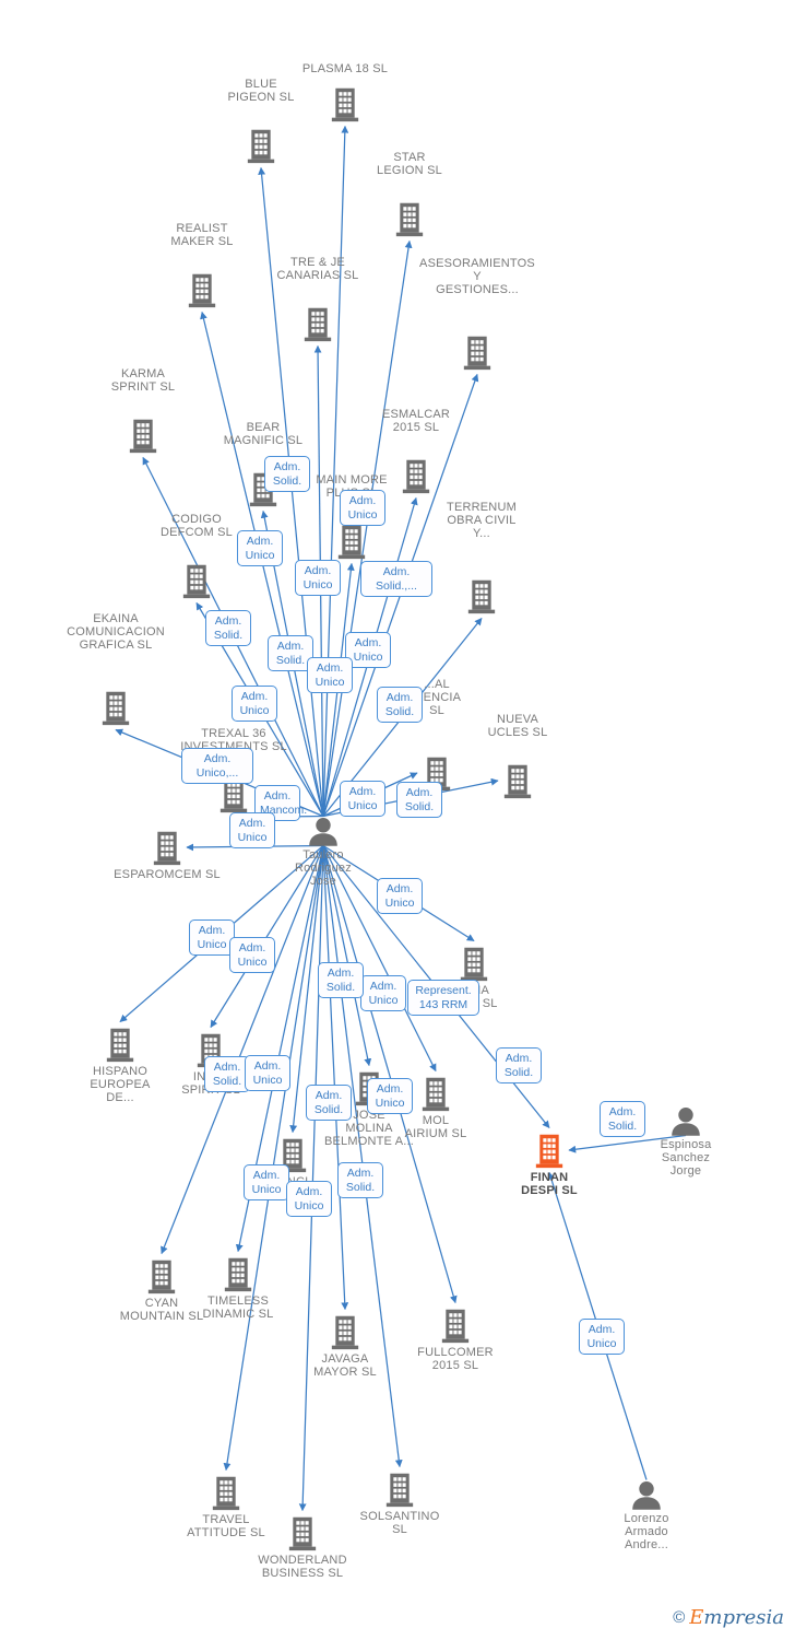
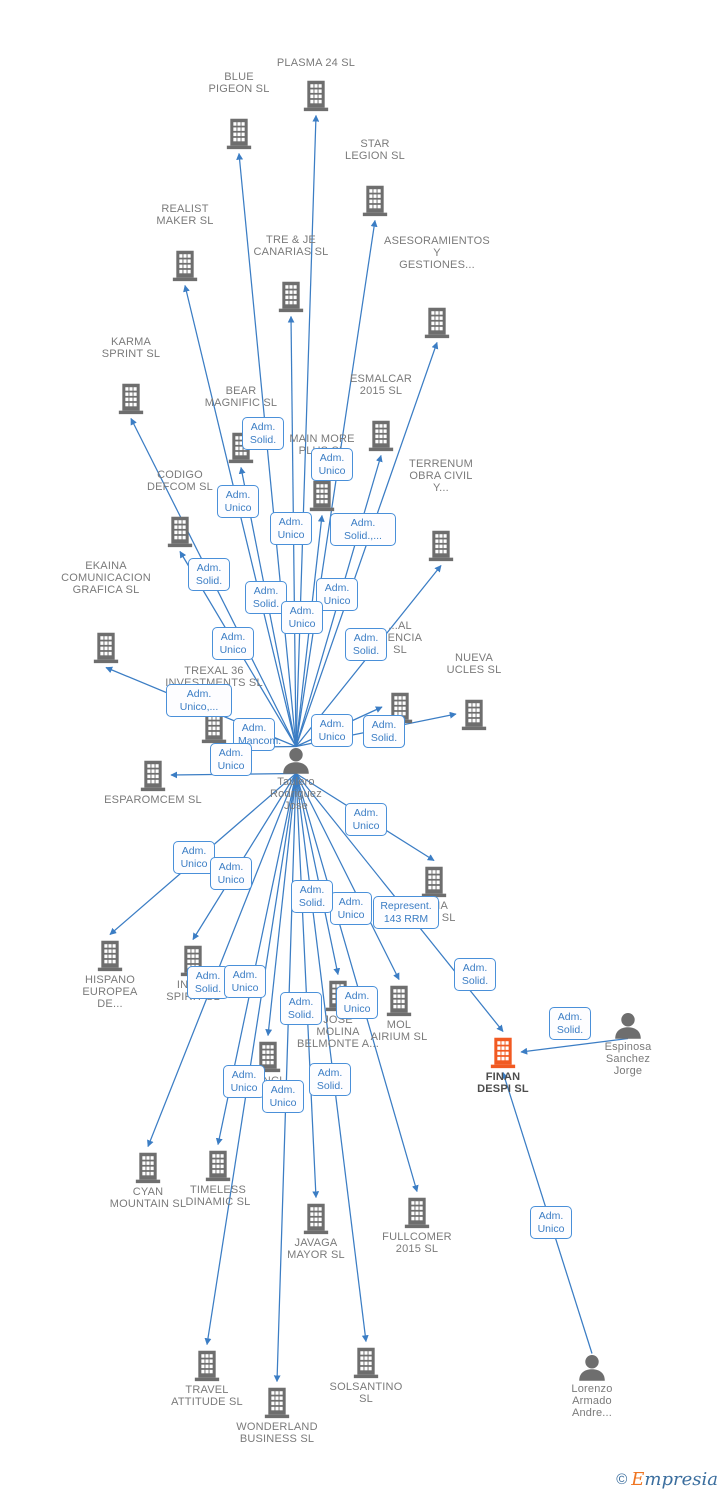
- PLASMA 18 SL
+ PLASMA 24 SL
  BLUE
  PIGEON SL
  STAR
  LEGION SL
  REALIST
  MAKER SL
  TRE & JE
  CANARIAS SL
  ASESORAMIENTOS
  Y
  GESTIONES...
  KARMA
  SPRINT SL
  BEAR
  MAGNIFIC SL
  ESMALCAR
  2015 SL
  MAIN MORE
  CODIGO
  DEFCOM SL
  TERRENUM
  OBRA CIVIL
  Y...
  EKAINA
  COMUNICACION
  GRAFICA SL
  ...AL
  SL
  NUEVA
  UCLES SL
  TREXAL 36
  INVESTMENTS SL
  ESPAROMCEM SL
  Taulero
  Rodriguez
  Jose
  HISPANO
  EUROPEA
  DE...
  JOSE
  MOLINA
  BELMONTE A...
  MOL
  AIRIUM SL
  FINAN
  DESPI SL
  Espinosa
  Sanchez
  Jorge
  CYAN
  MOUNTAIN SL
  TIMELESS
  DINAMIC SL
  JAVAGA
  MAYOR SL
  FULLCOMER
  2015 SL
  TRAVEL
  ATTITUDE SL
  WONDERLAND
  BUSINESS SL
  SOLSANTINO
  SL
  Lorenzo
  Armado
  Andre...
  Adm.
  Unico
  Adm.
  Solid.
  Adm.
  Solid.,...
  Adm.
  Unico
  Adm.
  Unico
  Adm.
  Unico
  Adm.
  Solid.
  Adm.
  Solid.
  Adm.
  Unico
  Adm.
  Solid.
  Adm.
  Unico
  Adm.
  Unico
  Adm.
  Unico,...
  Adm.
  Solid.
  Adm.
  Mancom.
  Adm.
  Unico
  Adm.
  Unico
  Adm.
  Unico
  Adm.
  Unico
  Adm.
  Unico
  Represent.
  143 RRM
  Adm.
  Solid.
  Adm.
  Solid.
  Adm.
  Unico
  Adm.
  Solid.
  Adm.
  Unico
  Adm.
  Unico
  Adm.
  Unico
  Adm.
  Solid.
  Adm.
  Solid.
  Adm.
  Solid.
  Adm.
  Unico
  ©
  Empresia
